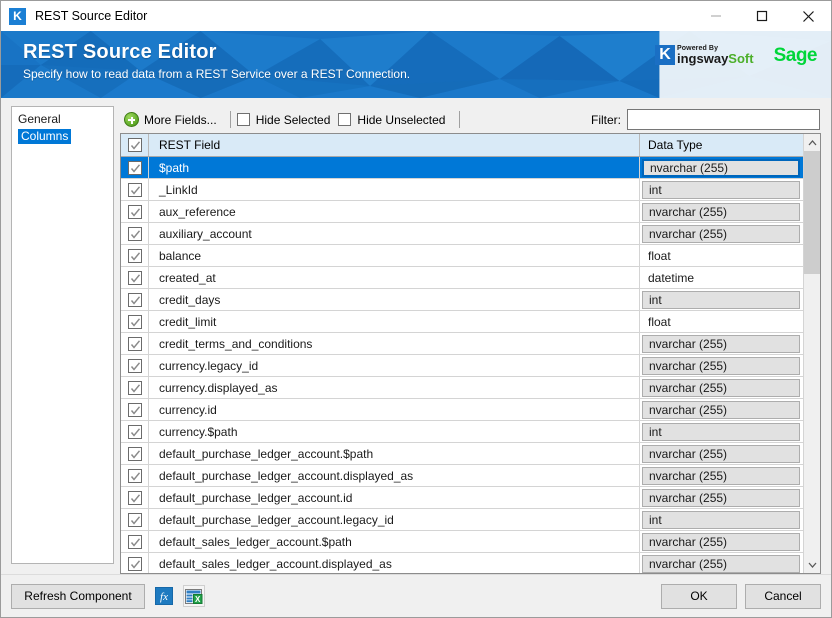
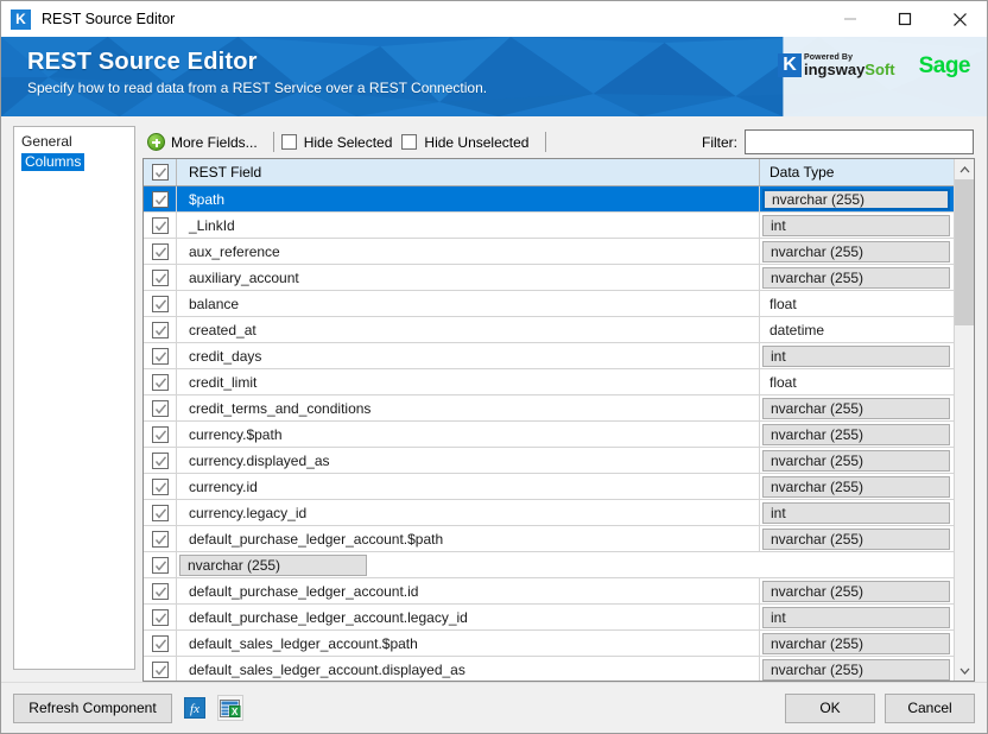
  K
  REST Source Editor
  REST Source Editor
  Specify how to read data from a REST Service over a REST Connection.
  K
  ingswaySoft
  Sage
  General
  Columns
  More Fields...
  Hide Selected
  Hide Unselected
  Filter:
  REST Field
  Data Type
  $path
  nvarchar (255)
  _LinkId
  int
  aux_reference
  nvarchar (255)
  auxiliary_account
  nvarchar (255)
  balance
  float
  created_at
  datetime
  credit_days
  int
  credit_limit
  float
  credit_terms_and_conditions
  nvarchar (255)
- currency.legacy_id
+ currency.$path
  nvarchar (255)
  currency.displayed_as
  nvarchar (255)
  currency.id
  nvarchar (255)
- currency.$path
+ currency.legacy_id
  int
  default_purchase_ledger_account.$path
  nvarchar (255)
- default_purchase_ledger_account.displayed_as
  nvarchar (255)
  default_purchase_ledger_account.id
  nvarchar (255)
  default_purchase_ledger_account.legacy_id
  int
  default_sales_ledger_account.$path
  nvarchar (255)
  default_sales_ledger_account.displayed_as
  nvarchar (255)
  Refresh Component
  fx
  X
  OK
  Cancel
